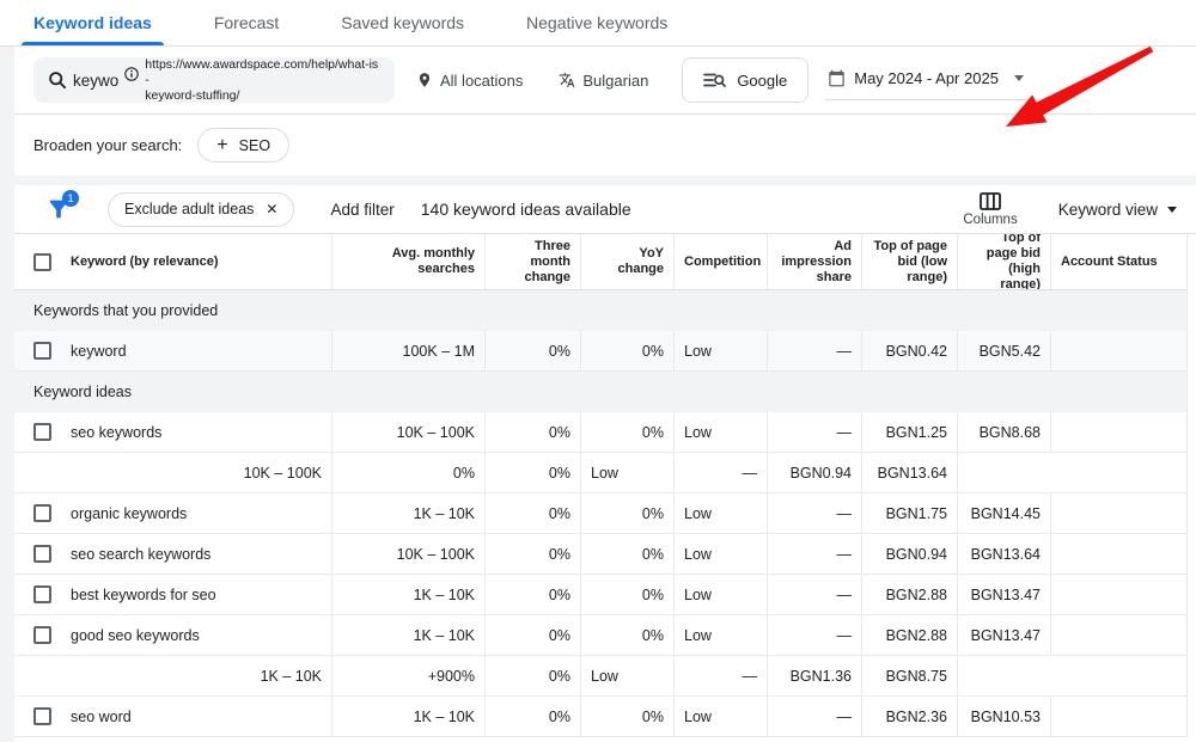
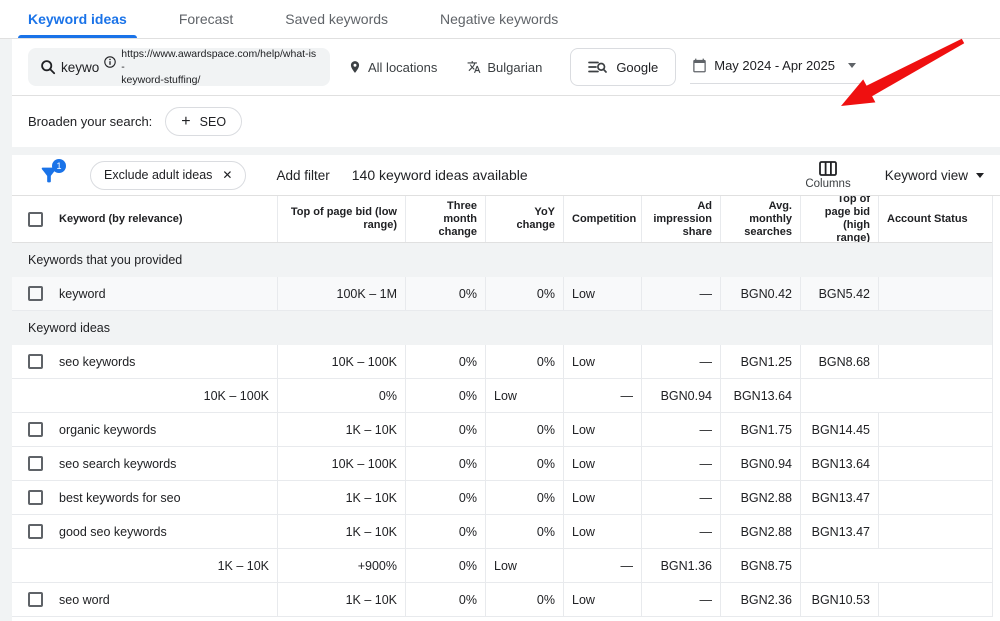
  Keyword ideas
  Forecast
  Saved keywords
  Negative keywords
  keywo
  https://www.awardspace.com/help/what-is-
  keyword-stuffing/
  All locations
  Bulgarian
  Google
  May 2024 - Apr 2025
  Broaden your search:
  +
  SEO
  1
  Exclude adult ideas
  ✕
  Add filter
  140 keyword ideas available
  Columns
  Keyword view
  Keyword (by relevance)
- Avg. monthly searches
+ Top of page bid (low range)
  Three month change
  YoY change
  Competition
  Ad impression share
- Top of page bid (low range)
+ Avg. monthly searches
  Top of page bid (high range)
  Account Status
  Keywords that you provided
  keyword
  100K – 1M
  0%
  0%
  Low
  —
  BGN0.42
  BGN5.42
  Keyword ideas
  seo keywords
  10K – 100K
  0%
  0%
  Low
  —
  BGN1.25
  BGN8.68
  10K – 100K
  0%
  0%
  Low
  —
  BGN0.94
  BGN13.64
  organic keywords
  1K – 10K
  0%
  0%
  Low
  —
  BGN1.75
  BGN14.45
  seo search keywords
  10K – 100K
  0%
  0%
  Low
  —
  BGN0.94
  BGN13.64
  best keywords for seo
  1K – 10K
  0%
  0%
  Low
  —
  BGN2.88
  BGN13.47
  good seo keywords
  1K – 10K
  0%
  0%
  Low
  —
  BGN2.88
  BGN13.47
  1K – 10K
  +900%
  0%
  Low
  —
  BGN1.36
  BGN8.75
  seo word
  1K – 10K
  0%
  0%
  Low
  —
  BGN2.36
  BGN10.53
